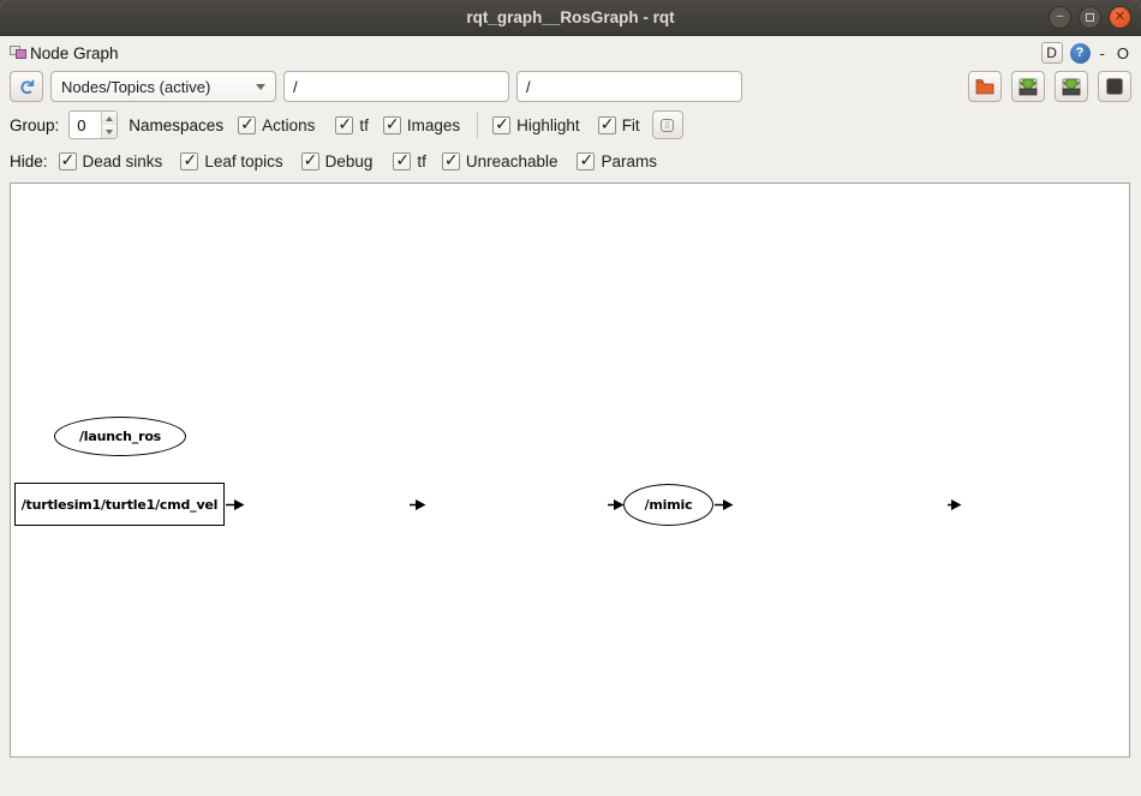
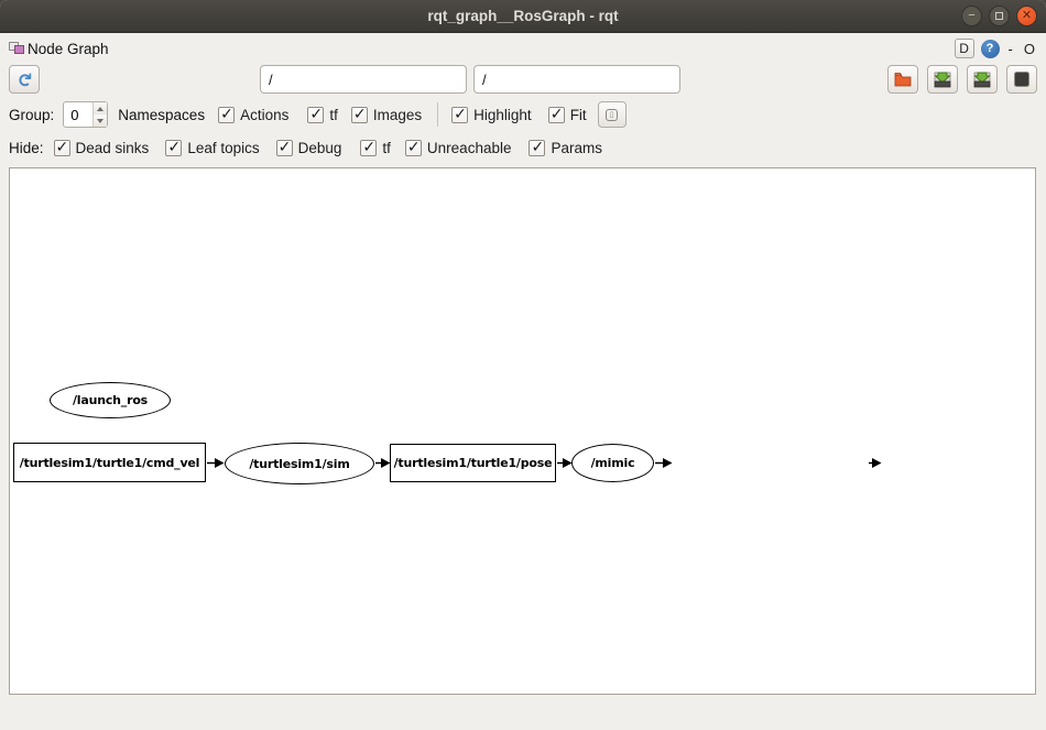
  rqt_graph__RosGraph - rqt
  −
  ✕
  Node Graph
  D
  ?
  -
  O
- Nodes/Topics (active)
  /
  /
  Group:
  0
  Namespaces
  Actions
  tf
  Images
  Highlight
  Fit
  Hide:
  Dead sinks
  Leaf topics
  Debug
  tf
  Unreachable
  Params
  /launch_ros
  /turtlesim1/turtle1/cmd_vel
+ /turtlesim1/sim
+ /turtlesim1/turtle1/pose
  /mimic
